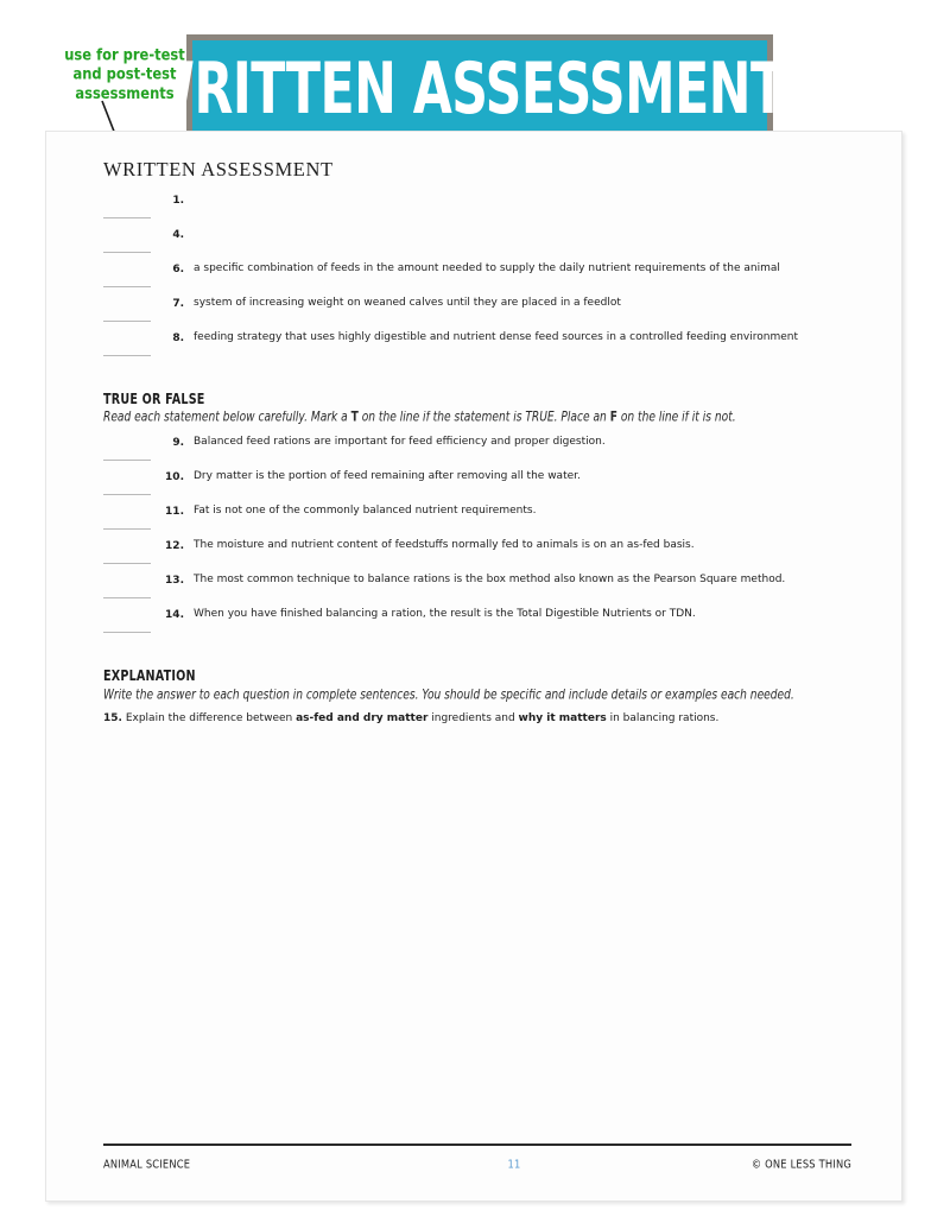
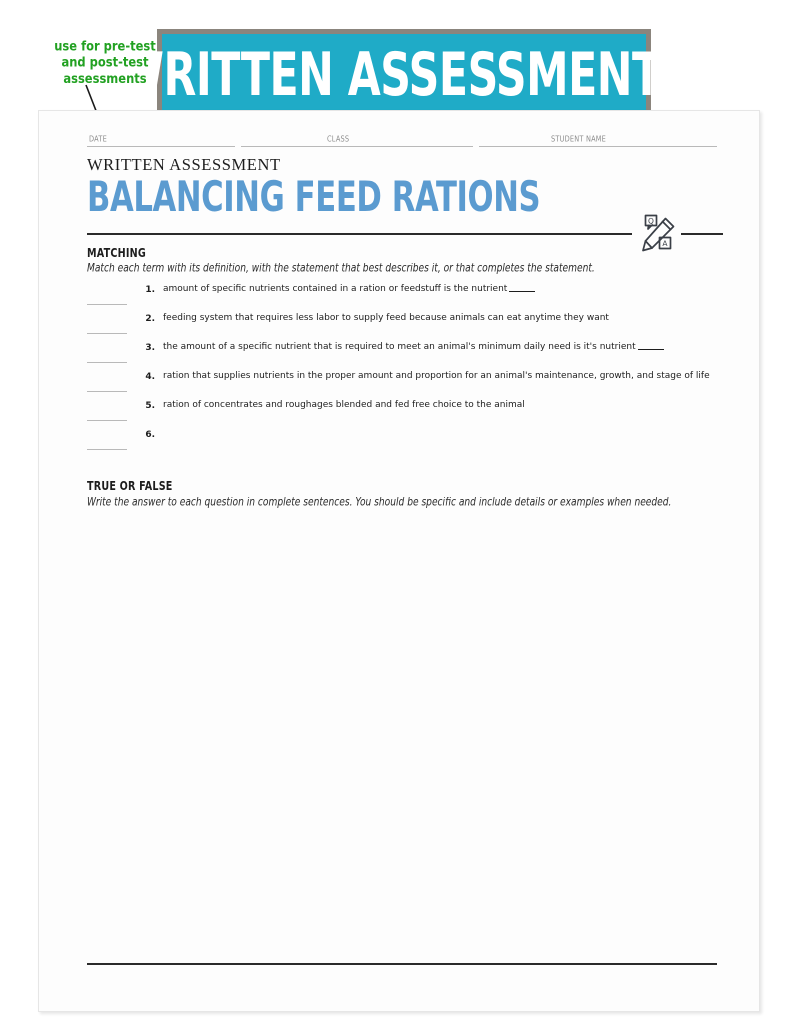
  WRITTEN ASSESSMENTS
  use for pre-test and post-test assessments
+ DATE
+ CLASS
+ STUDENT NAME
  WRITTEN ASSESSMENT
+ BALANCING FEED RATIONS
+ Q
+ A
+ MATCHING
+ Match each term with its definition, with the statement that best describes it, or that completes the statement.
  1.
+ amount of specific nutrients contained in a ration or feedstuff is the nutrient
+ 2.
+ feeding system that requires less labor to supply feed because animals can eat anytime they want
+ 3.
+ the amount of a specific nutrient that is required to meet an animal's minimum daily need is it's nutrient
  4.
+ ration that supplies nutrients in the proper amount and proportion for an animal's maintenance, growth, and stage of life
+ 5.
+ ration of concentrates and roughages blended and fed free choice to the animal
  6.
- a specific combination of feeds in the amount needed to supply the daily nutrient requirements of the animal
- 7.
- system of increasing weight on weaned calves until they are placed in a feedlot
- 8.
- feeding strategy that uses highly digestible and nutrient dense feed sources in a controlled feeding environment
  TRUE OR FALSE
- Read each statement below carefully. Mark a T on the line if the statement is TRUE. Place an F on the line if it is not.
- 9.
- Balanced feed rations are important for feed efficiency and proper digestion.
- 10.
- Dry matter is the portion of feed remaining after removing all the water.
- 11.
- Fat is not one of the commonly balanced nutrient requirements.
- 12.
- The moisture and nutrient content of feedstuffs normally fed to animals is on an as-fed basis.
- 13.
- The most common technique to balance rations is the box method also known as the Pearson Square method.
- 14.
- When you have finished balancing a ration, the result is the Total Digestible Nutrients or TDN.
- EXPLANATION
- Write the answer to each question in complete sentences. You should be specific and include details or examples each needed.
+ Write the answer to each question in complete sentences. You should be specific and include details or examples when needed.
- 15. Explain the difference between as-fed and dry matter ingredients and why it matters in balancing rations.
- ANIMAL SCIENCE
- 11
- © ONE LESS THING
